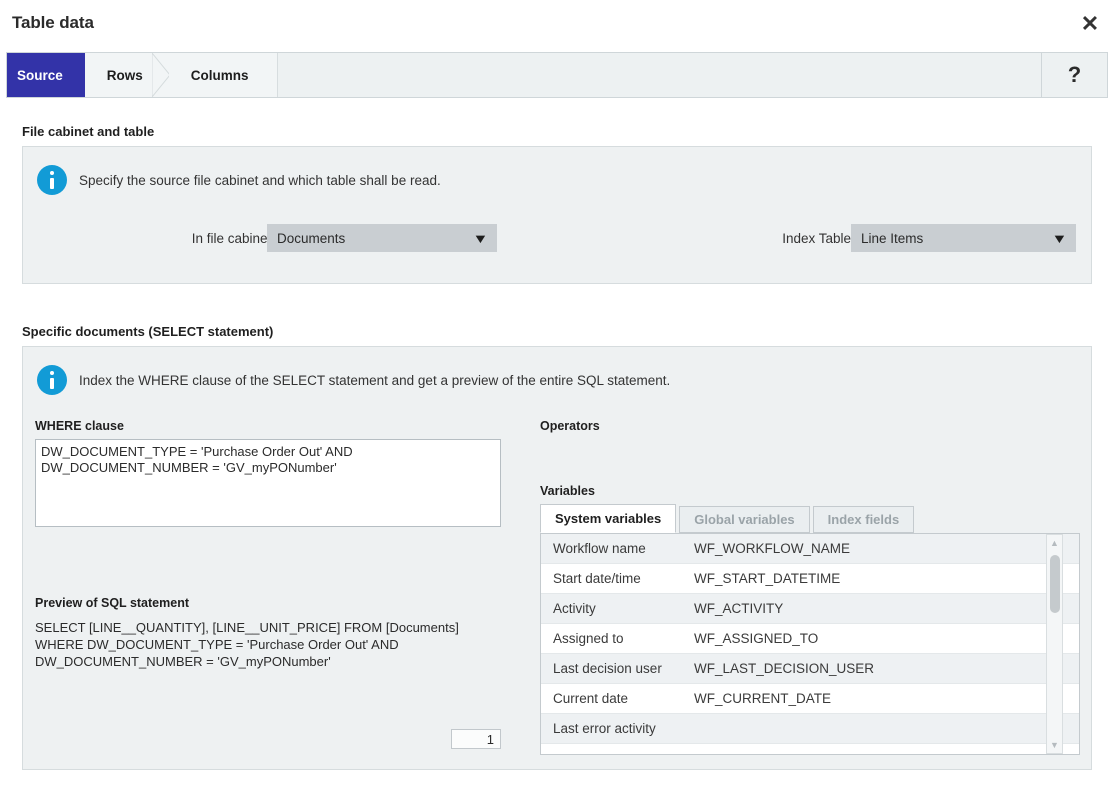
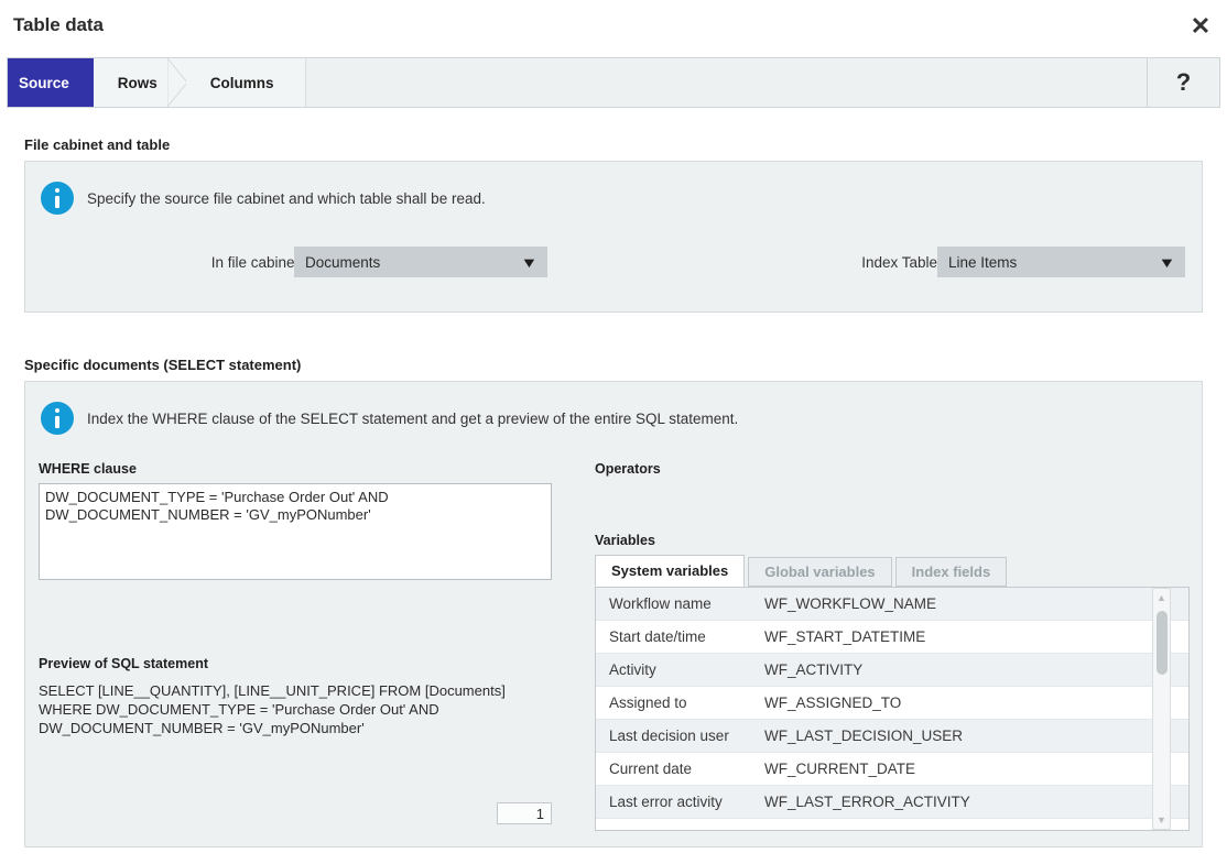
  Table data
  ✕
  Source
  Rows
  Columns
  ?
  File cabinet and table
  Specify the source file cabinet and which table shall be read.
  In file cabine
  Documents
  ▼
  Index Table
  Line Items
  ▼
  Specific documents (SELECT statement)
  Index the WHERE clause of the SELECT statement and get a preview of the entire SQL statement.
  WHERE clause
  DW_DOCUMENT_TYPE = 'Purchase Order Out' AND
  DW_DOCUMENT_NUMBER = 'GV_myPONumber'
  Preview of SQL statement
  SELECT [LINE__QUANTITY], [LINE__UNIT_PRICE] FROM [Documents]
  WHERE DW_DOCUMENT_TYPE = 'Purchase Order Out' AND
  DW_DOCUMENT_NUMBER = 'GV_myPONumber'
  1
  Operators
  Variables
  System variables
  Global variables
  Index fields
  Workflow name
  WF_WORKFLOW_NAME
  Start date/time
  WF_START_DATETIME
  Activity
  WF_ACTIVITY
  Assigned to
  WF_ASSIGNED_TO
  Last decision user
  WF_LAST_DECISION_USER
  Current date
  WF_CURRENT_DATE
  Last error activity
+ WF_LAST_ERROR_ACTIVITY
  ▲
  ▼
